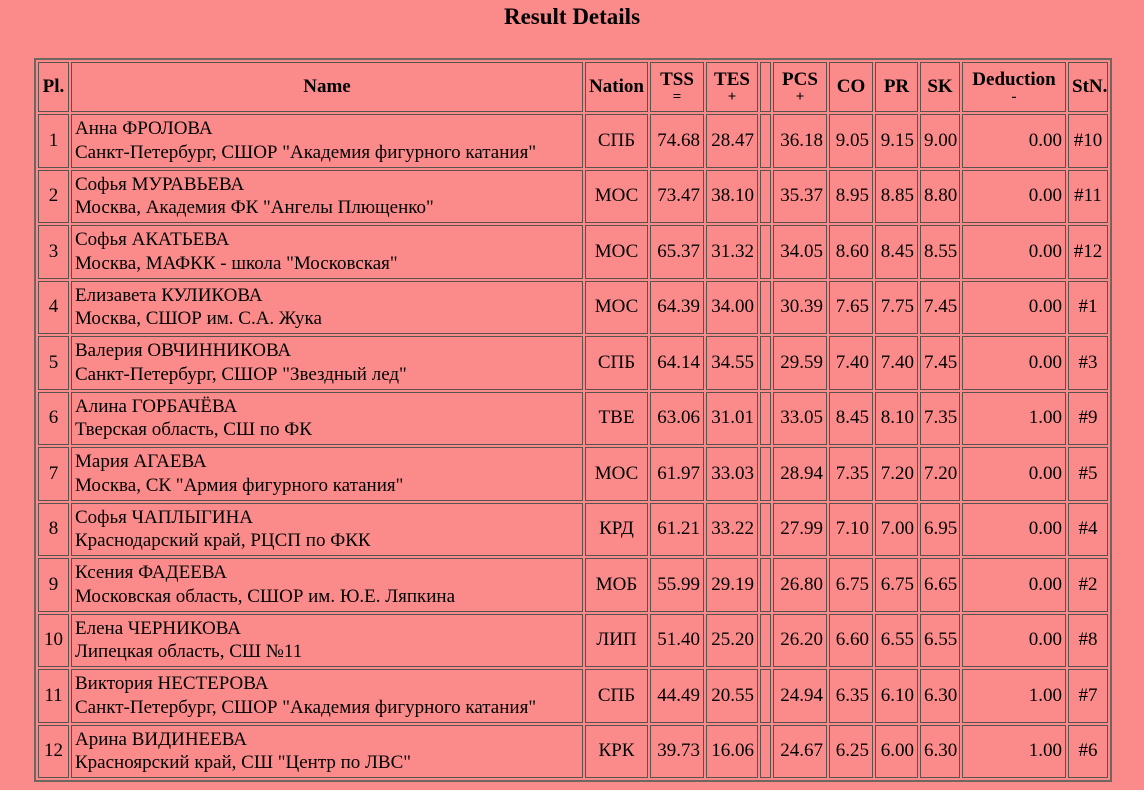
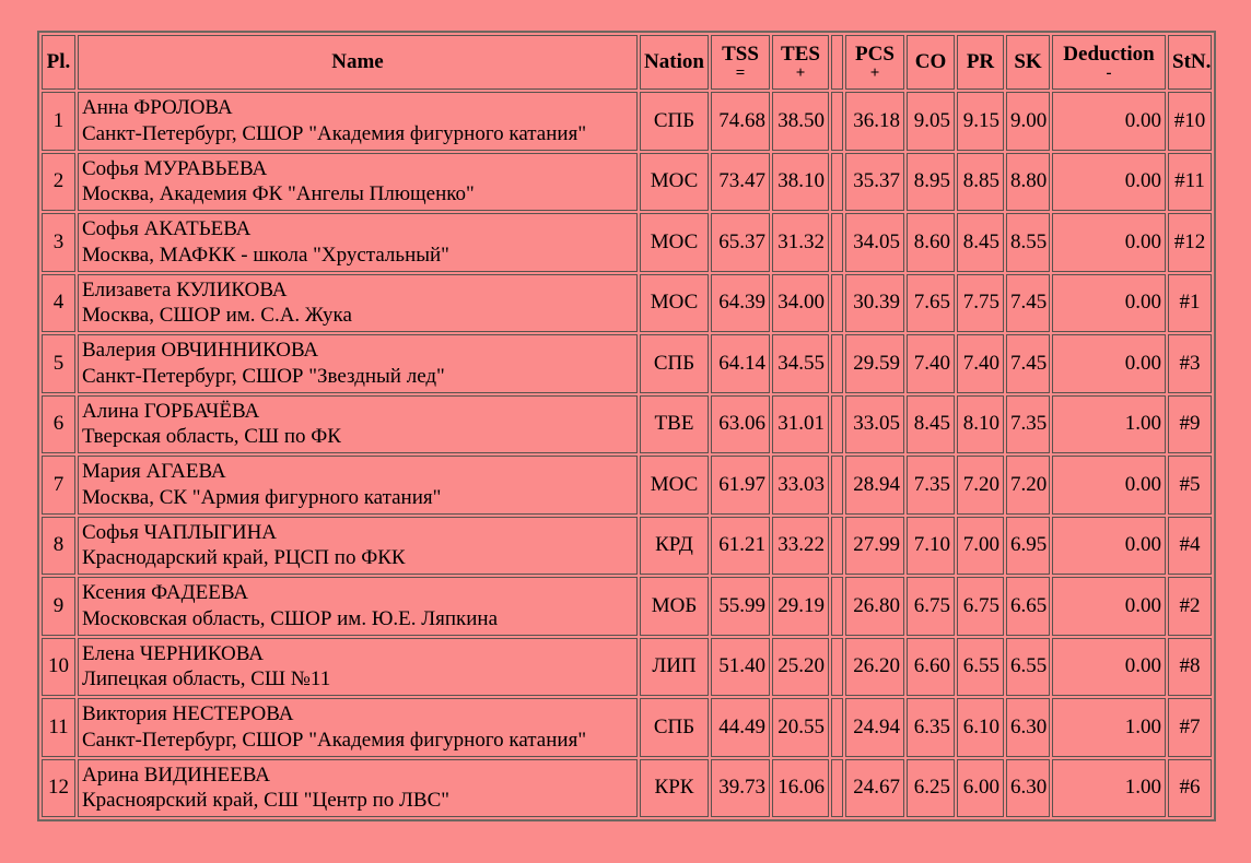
- Result Details
  Pl.	Name	Nation	TSS=	TES+		PCS+	CO	PR	SK	Deduction-	StN.
- 1	Анна ФРОЛОВАСанкт-Петербург, СШОР "Академия фигурного катания"	СПБ	74.68	28.47		36.18	9.05	9.15	9.00	0.00	#10
+ 1	Анна ФРОЛОВАСанкт-Петербург, СШОР "Академия фигурного катания"	СПБ	74.68	38.50		36.18	9.05	9.15	9.00	0.00	#10
  2	Софья МУРАВЬЕВАМосква, Академия ФК "Ангелы Плющенко"	МОС	73.47	38.10		35.37	8.95	8.85	8.80	0.00	#11
- 3	Софья АКАТЬЕВАМосква, МАФКК - школа "Московская"	МОС	65.37	31.32		34.05	8.60	8.45	8.55	0.00	#12
+ 3	Софья АКАТЬЕВАМосква, МАФКК - школа "Хрустальный"	МОС	65.37	31.32		34.05	8.60	8.45	8.55	0.00	#12
  4	Елизавета КУЛИКОВАМосква, СШОР им. С.А. Жука	МОС	64.39	34.00		30.39	7.65	7.75	7.45	0.00	#1
  5	Валерия ОВЧИННИКОВАСанкт-Петербург, СШОР "Звездный лед"	СПБ	64.14	34.55		29.59	7.40	7.40	7.45	0.00	#3
  6	Алина ГОРБАЧЁВАТверская область, СШ по ФК	ТВЕ	63.06	31.01		33.05	8.45	8.10	7.35	1.00	#9
  7	Мария АГАЕВАМосква, СК "Армия фигурного катания"	МОС	61.97	33.03		28.94	7.35	7.20	7.20	0.00	#5
  8	Софья ЧАПЛЫГИНАКраснодарский край, РЦСП по ФКК	КРД	61.21	33.22		27.99	7.10	7.00	6.95	0.00	#4
  9	Ксения ФАДЕЕВАМосковская область, СШОР им. Ю.Е. Ляпкина	МОБ	55.99	29.19		26.80	6.75	6.75	6.65	0.00	#2
  10	Елена ЧЕРНИКОВАЛипецкая область, СШ №11	ЛИП	51.40	25.20		26.20	6.60	6.55	6.55	0.00	#8
  11	Виктория НЕСТЕРОВАСанкт-Петербург, СШОР "Академия фигурного катания"	СПБ	44.49	20.55		24.94	6.35	6.10	6.30	1.00	#7
  12	Арина ВИДИНЕЕВАКрасноярский край, СШ "Центр по ЛВС"	КРК	39.73	16.06		24.67	6.25	6.00	6.30	1.00	#6
